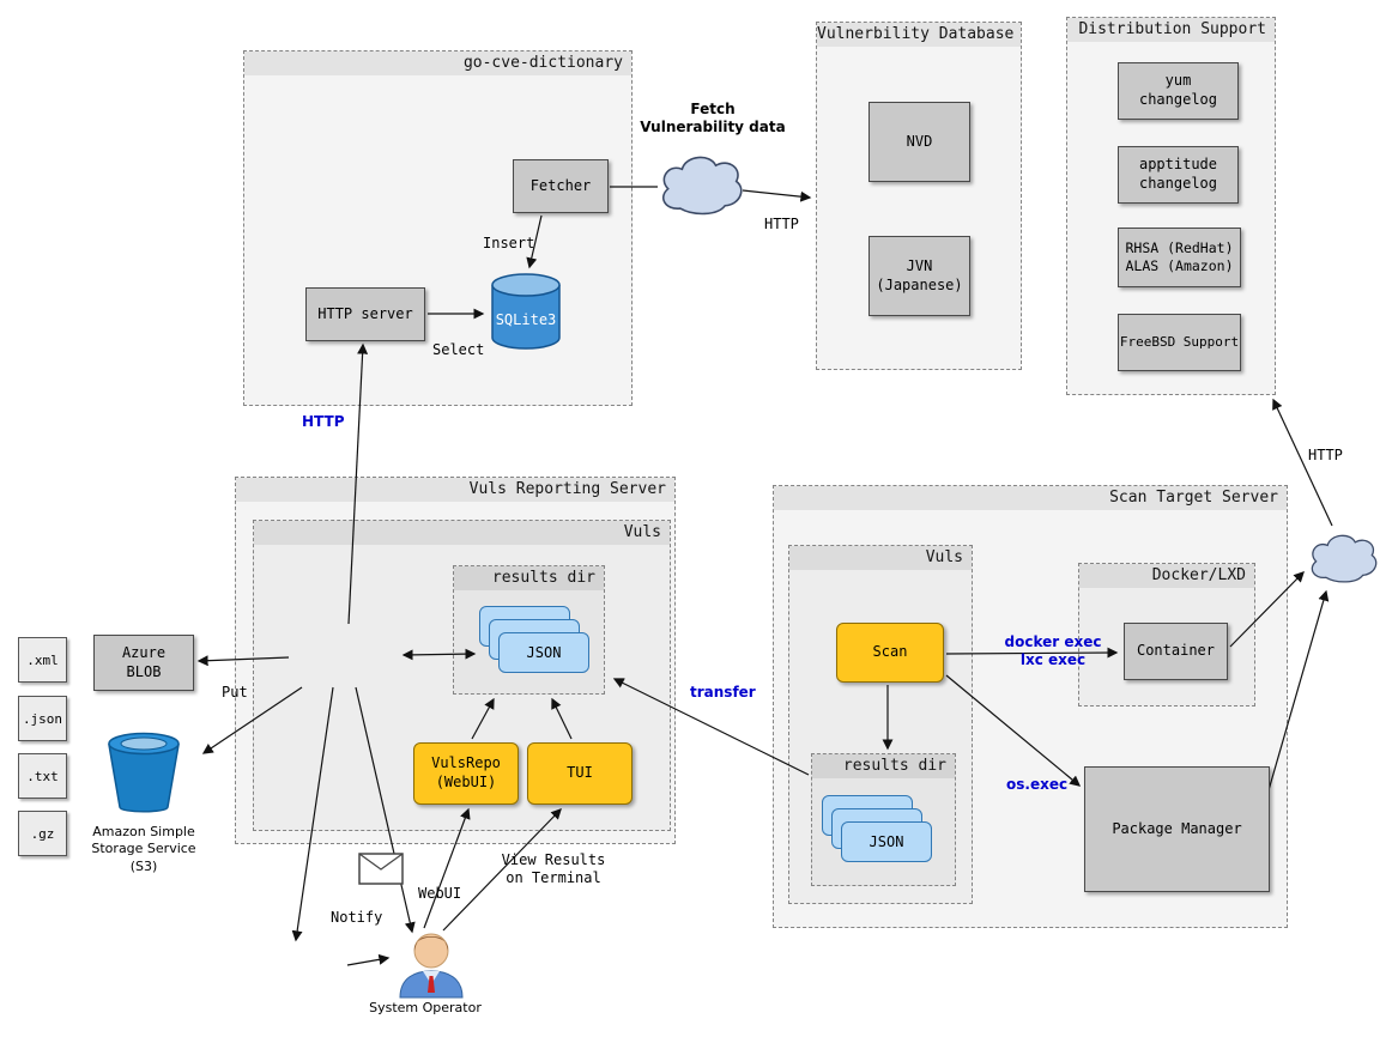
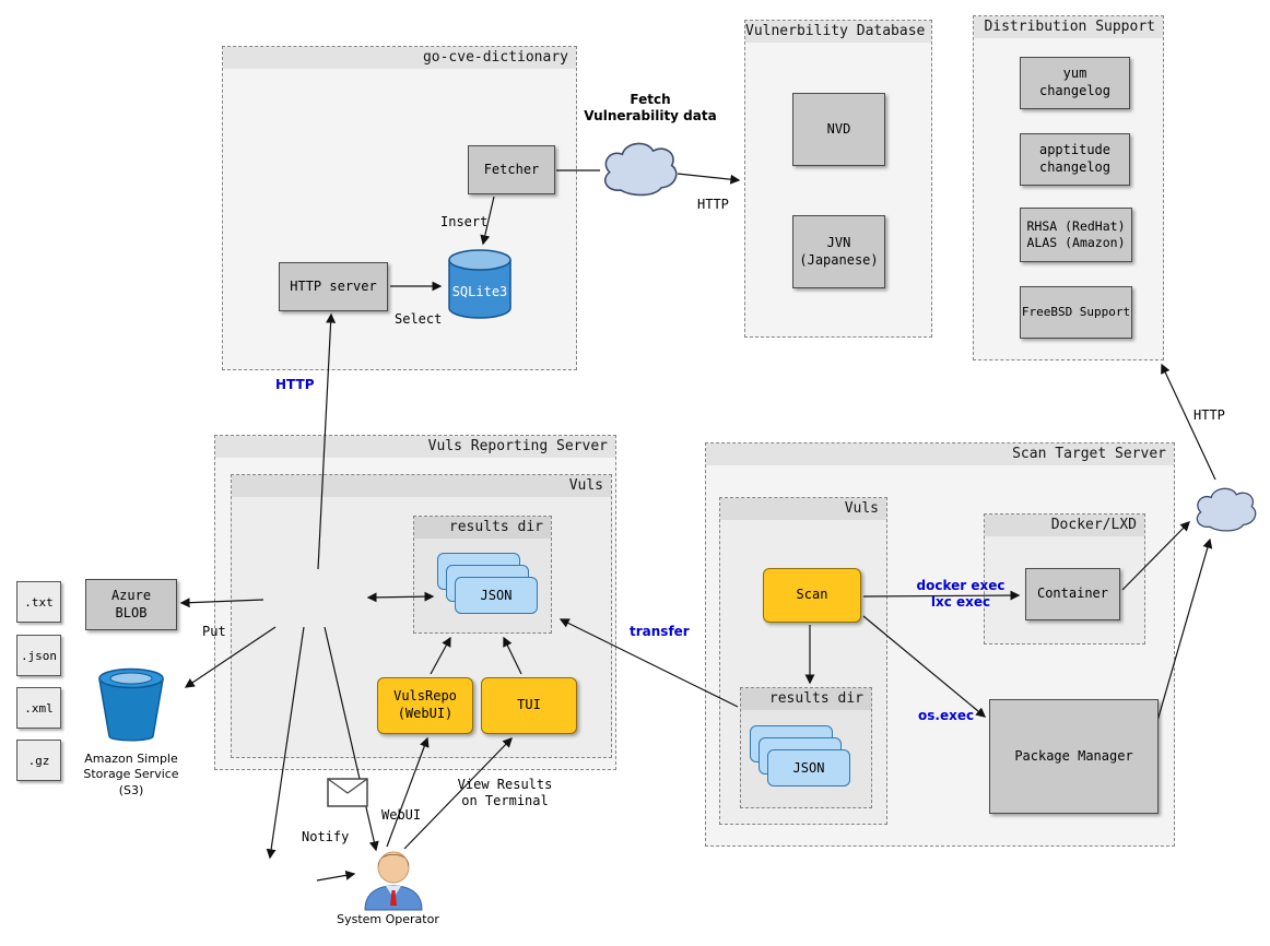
  go-cve-dictionary
  Vulnerbility Database
  Distribution Support
  Vuls Reporting Server
  Vuls
  results dir
  Scan Target Server
  Vuls
  results dir
  Docker/LXD
  Fetcher
  HTTP server
  NVD
  JVN
  (Japanese)
  yum
  changelog
  apptitude
  changelog
  RHSA (RedHat)
  ALAS (Amazon)
  FreeBSD Support
  Azure
  BLOB
  Container
  Package Manager
  VulsRepo
  (WebUI)
  TUI
  Scan
  JSON
  JSON
  SQLite3
- .xml
+ .txt
  .json
- .txt
+ .xml
  .gz
  Amazon Simple
  Storage Service
  (S3)
  System Operator
  Fetch
  Vulnerability data
  HTTP
  Insert
  Select
  HTTP
  Put
  Notify
  WebUI
  View Results
  on Terminal
  transfer
  docker exec
  lxc exec
  os.exec
  HTTP
